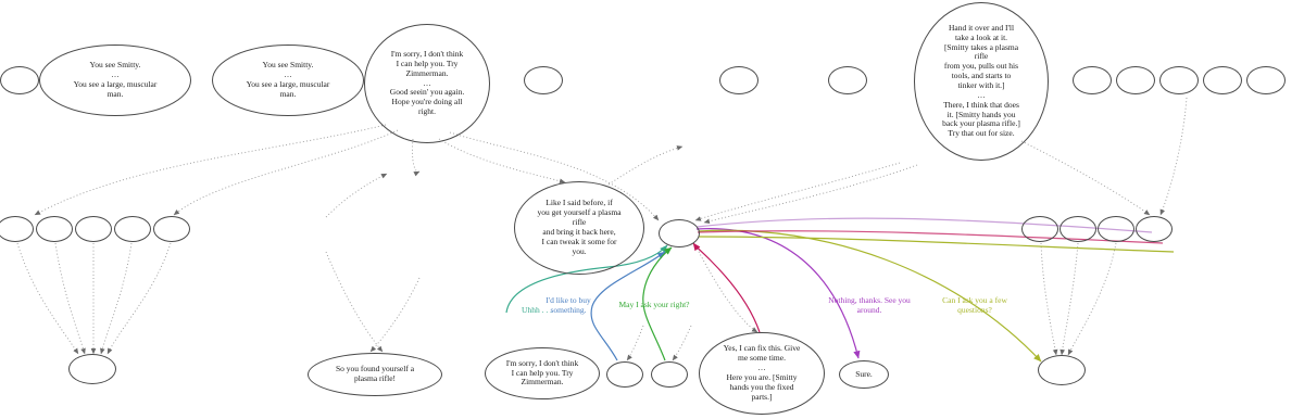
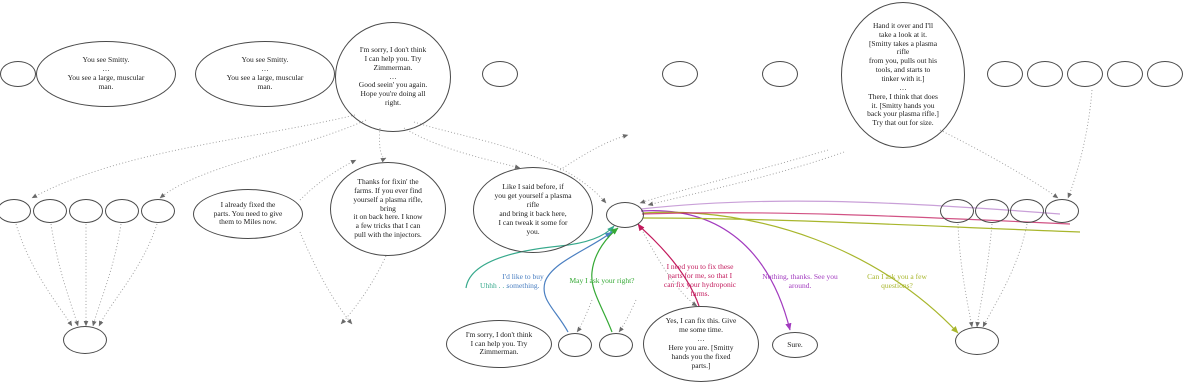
  You see Smitty.
  …
  You see a large, muscular
  man.
  You see Smitty.
  …
  You see a large, muscular
  man.
  I'm sorry, I don't think
  I can help you. Try
  Zimmerman.
  …
  Good seein' you again.
  Hope you're doing all
  right.
  Hand it over and I'll
  take a look at it.
  [Smitty takes a plasma
  rifle
  from you, pulls out his
  tools, and starts to
  tinker with it.]
  …
  There, I think that does
  it. [Smitty hands you
  back your plasma rifle.]
  Try that out for size.
+ I already fixed the
+ parts. You need to give
+ them to Miles now.
+ Thanks for fixin' the
+ farms. If you ever find
+ yourself a plasma rifle,
+ bring
+ it on back here. I know
+ a few tricks that I can
+ pull with the injectors.
  Like I said before, if
  you get yourself a plasma
  rifle
  and bring it back here,
  I can tweak it some for
  you.
- So you found yourself a
- plasma rifle!
  I'm sorry, I don't think
  I can help you. Try
  Zimmerman.
  Yes, I can fix this. Give
  me some time.
  …
  Here you are. [Smitty
  hands you the fixed
  parts.]
  Sure.
  Uhhh . . .
  I'd like to buy
  something.
  May I ask your right?
+ I need you to fix these
+ parts for me, so that I
+ can fix your hydroponic
+ farms.
  Nothing, thanks. See you
  around.
  Can I ask you a few
  questions?
